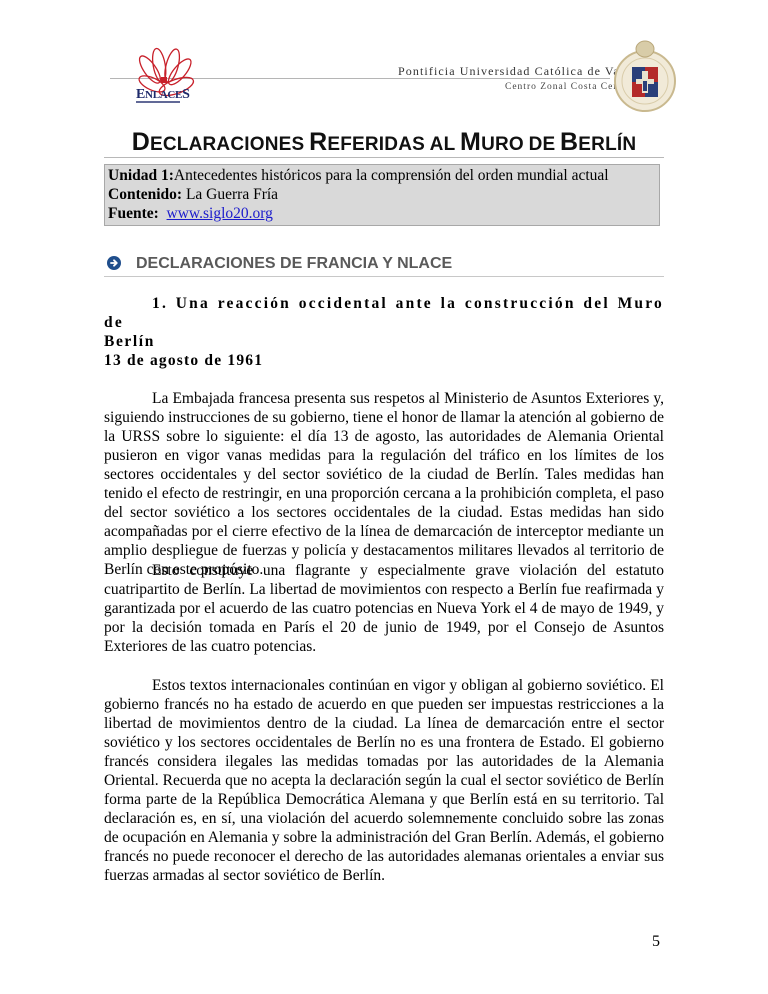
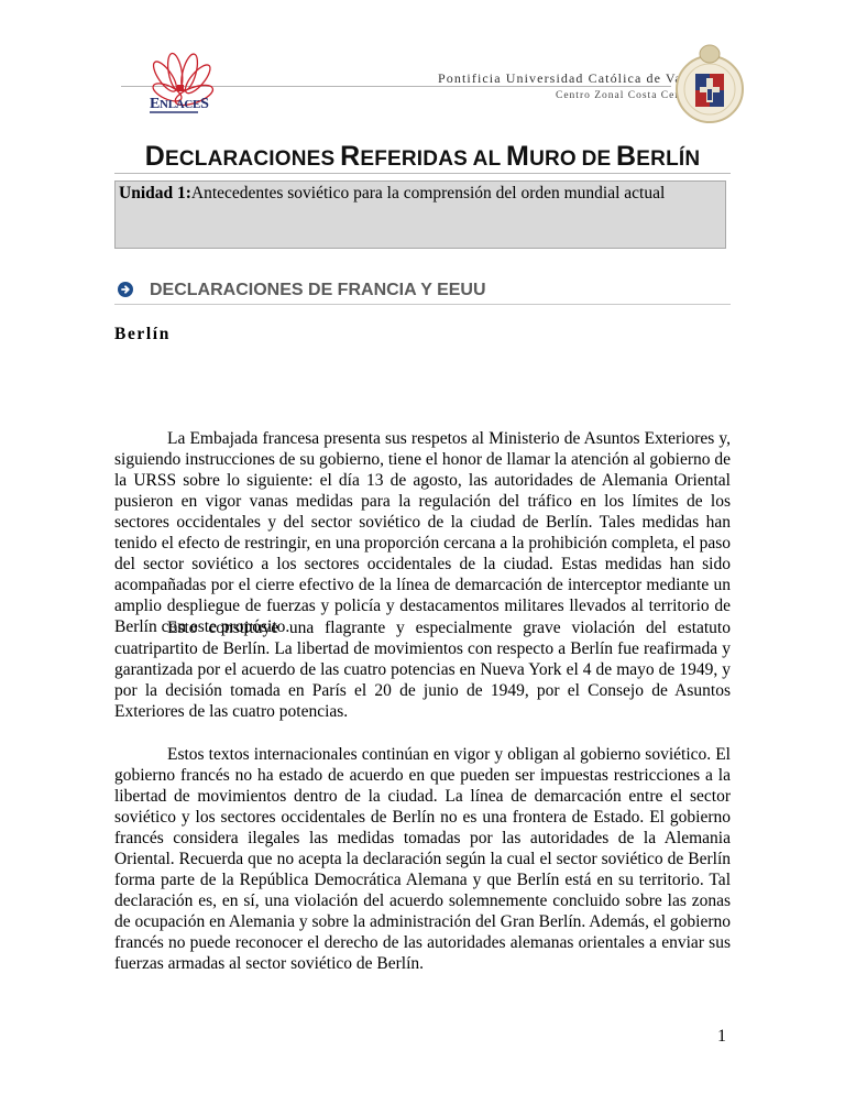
  ENLACES
  Pontificia Universidad Católica de V
  Centro Zonal Costa Ce
  DECLARACIONES REFERIDAS AL MURO DE BERLÍN
- Unidad 1:Antecedentes históricos para la comprensión del orden mundial actual
+ Unidad 1:Antecedentes soviético para la comprensión del orden mundial actual
- Contenido: La Guerra Fría
- Fuente: www.siglo20.org
- DECLARACIONES DE FRANCIA Y NLACE
+ DECLARACIONES DE FRANCIA Y EEUU
- 1. Una reacción occidental ante la construcción del Muro de
  Berlín
- 13 de agosto de 1961
  La Embajada francesa presenta sus respetos al Ministerio de Asuntos Exteriores y, siguiendo instrucciones de su gobierno, tiene el honor de llamar la atención al gobierno de la URSS sobre lo siguiente: el día 13 de agosto, las autoridades de Alemania Oriental pusieron en vigor vanas medidas para la regulación del tráfico en los límites de los sectores occidentales y del sector soviético de la ciudad de Berlín. Tales medidas han tenido el efecto de restringir, en una proporción cercana a la prohibición completa, el paso del sector soviético a los sectores occidentales de la ciudad. Estas medidas han sido acompañadas por el cierre efectivo de la línea de demarcación de interceptor mediante un amplio despliegue de fuerzas y policía y destacamentos militares llevados al territorio de Berlín con este propósito.
  Esto constituye una flagrante y especialmente grave violación del estatuto cuatripartito de Berlín. La libertad de movimientos con respecto a Berlín fue reafirmada y garantizada por el acuerdo de las cuatro potencias en Nueva York el 4 de mayo de 1949, y por la decisión tomada en París el 20 de junio de 1949, por el Consejo de Asuntos Exteriores de las cuatro potencias.
  Estos textos internacionales continúan en vigor y obligan al gobierno soviético. El gobierno francés no ha estado de acuerdo en que pueden ser impuestas restricciones a la libertad de movimientos dentro de la ciudad. La línea de demarcación entre el sector soviético y los sectores occidentales de Berlín no es una frontera de Estado. El gobierno francés considera ilegales las medidas tomadas por las autoridades de la Alemania Oriental. Recuerda que no acepta la declaración según la cual el sector soviético de Berlín forma parte de la República Democrática Alemana y que Berlín está en su territorio. Tal declaración es, en sí, una violación del acuerdo solemnemente concluido sobre las zonas de ocupación en Alemania y sobre la administración del Gran Berlín. Además, el gobierno francés no puede reconocer el derecho de las autoridades alemanas orientales a enviar sus fuerzas armadas al sector soviético de Berlín.
- 5
+ 1
